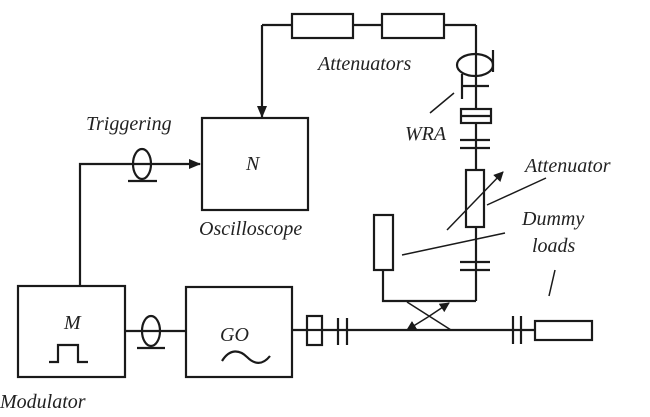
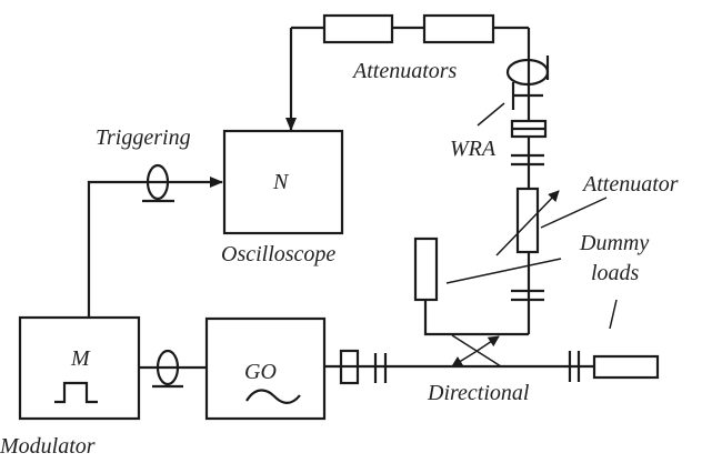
  Attenuators
  WRA
  Attenuator
  Dummy
  loads
  N
  Oscilloscope
  Triggering
  M
  Modulator
  GO
+ Directional
